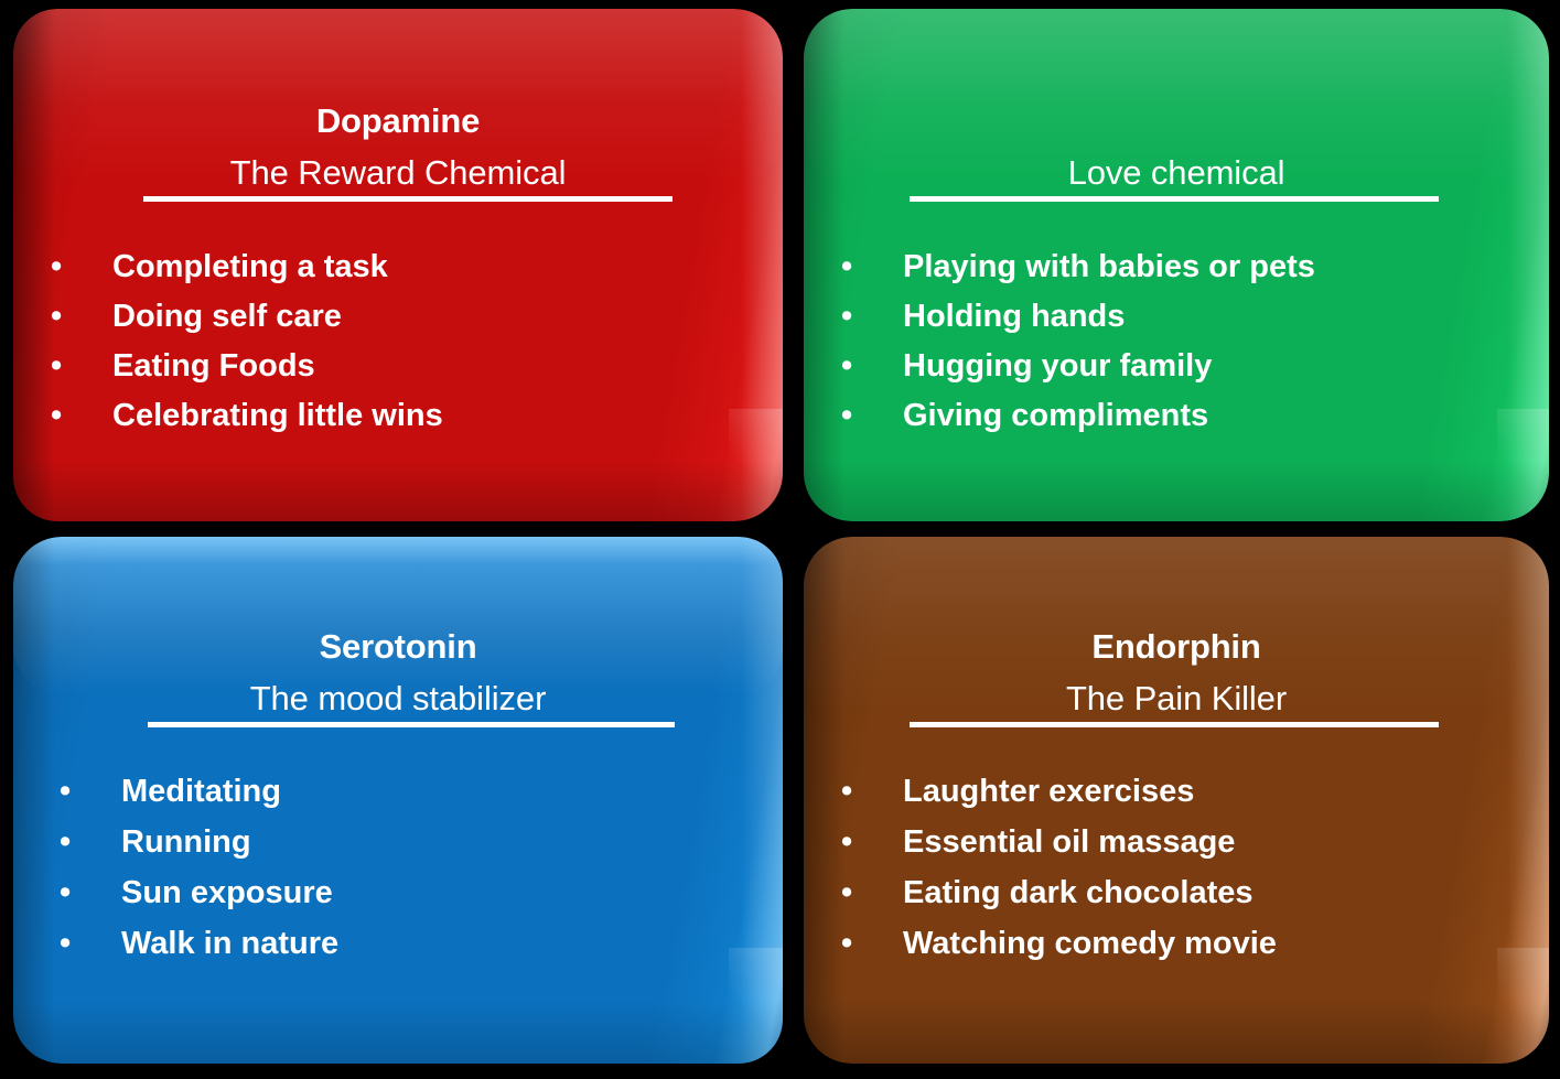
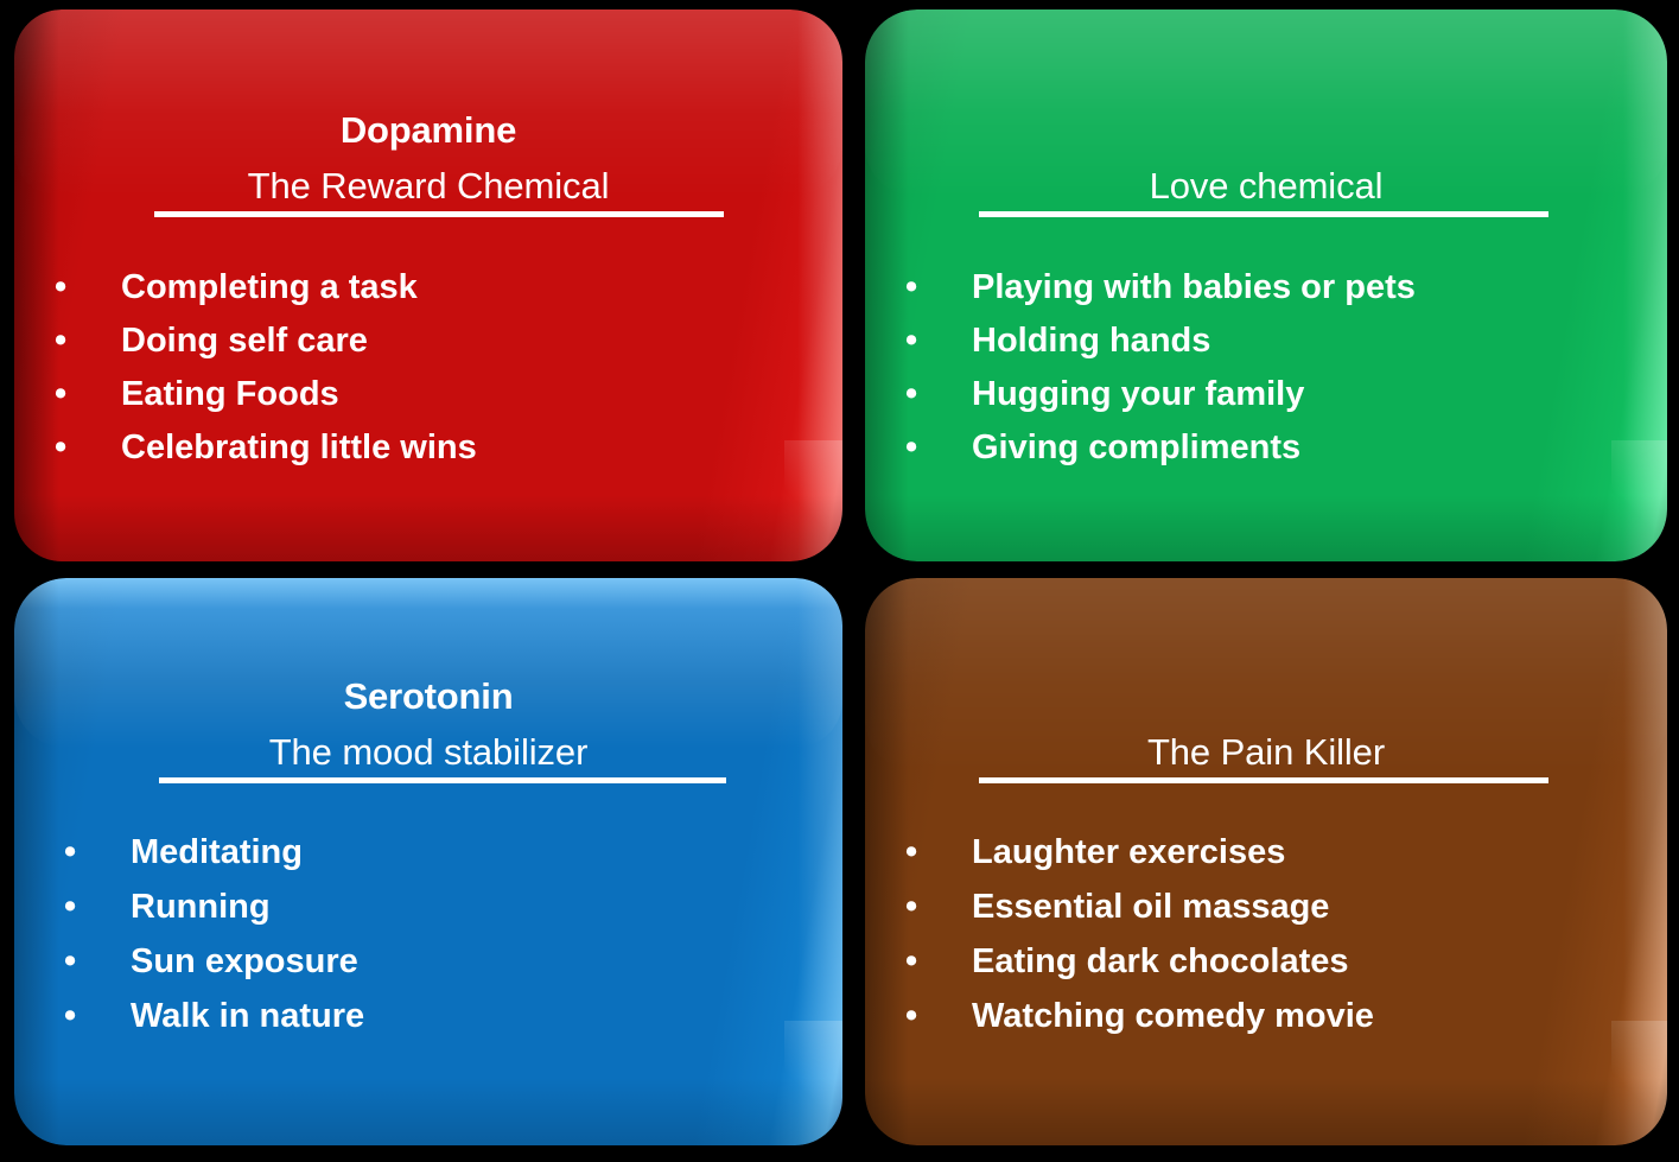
  Dopamine
  The Reward Chemical
  •
  Completing a task
  •
  Doing self care
  •
  Eating Foods
  •
  Celebrating little wins
  Love chemical
  •
  Playing with babies or pets
  •
  Holding hands
  •
  Hugging your family
  •
  Giving compliments
  Serotonin
  The mood stabilizer
  •
  Meditating
  •
  Running
  •
  Sun exposure
  •
  Walk in nature
- Endorphin
  The Pain Killer
  •
  Laughter exercises
  •
  Essential oil massage
  •
  Eating dark chocolates
  •
  Watching comedy movie
